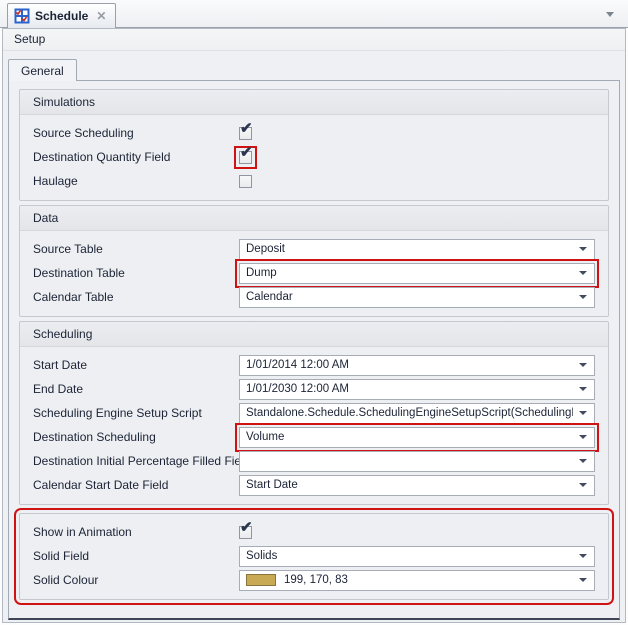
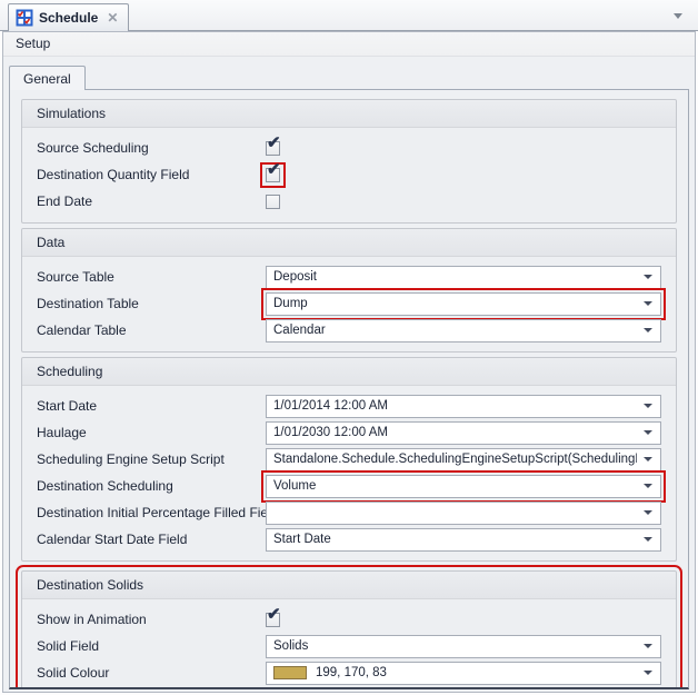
  Schedule
  ✕
  Setup
  General
  Simulations
  Source Scheduling
  ✔
  Destination Quantity Field
  ✔
- Haulage
+ End Date
  Data
  Source Table
  Deposit
  Destination Table
  Dump
  Calendar Table
  Calendar
  Scheduling
  Start Date
  1/01/2014 12:00 AM
- End Date
+ Haulage
  1/01/2030 12:00 AM
  Scheduling Engine Setup Script
  Standalone.Schedule.SchedulingEngineSetupScript(Scheduling
  Destination Scheduling
  Volume
  Destination Initial Percentage Filled Fie
  Calendar Start Date Field
  Start Date
+ Destination Solids
  Show in Animation
  ✔
  Solid Field
  Solids
  Solid Colour
  199, 170, 83
